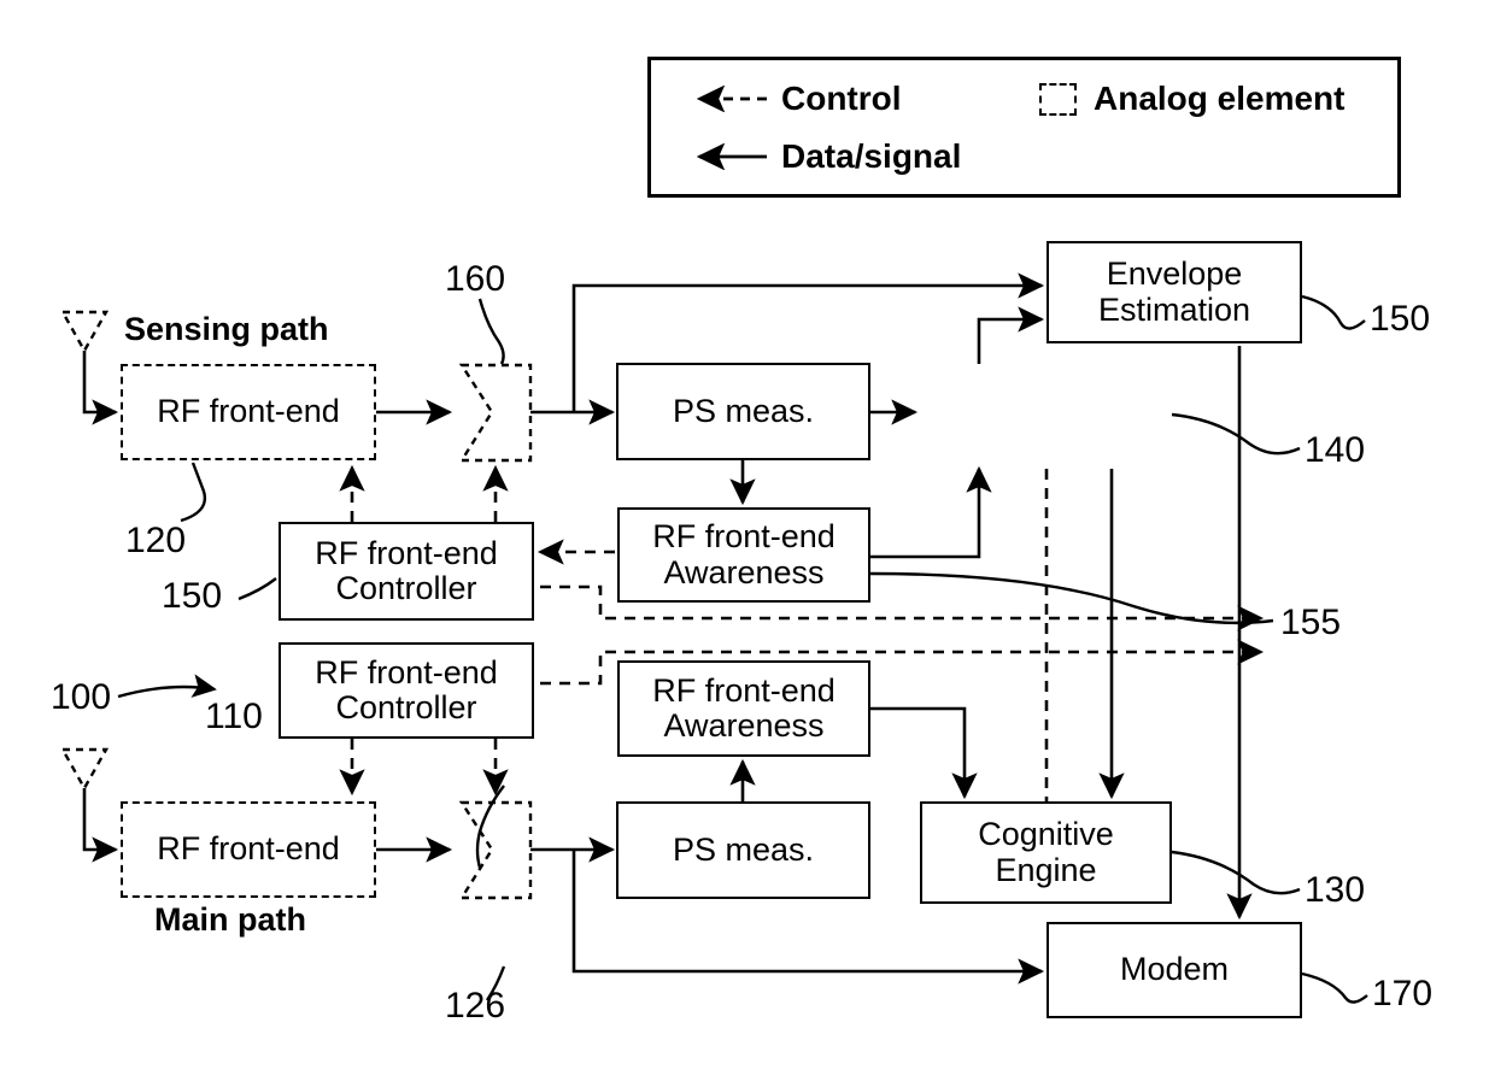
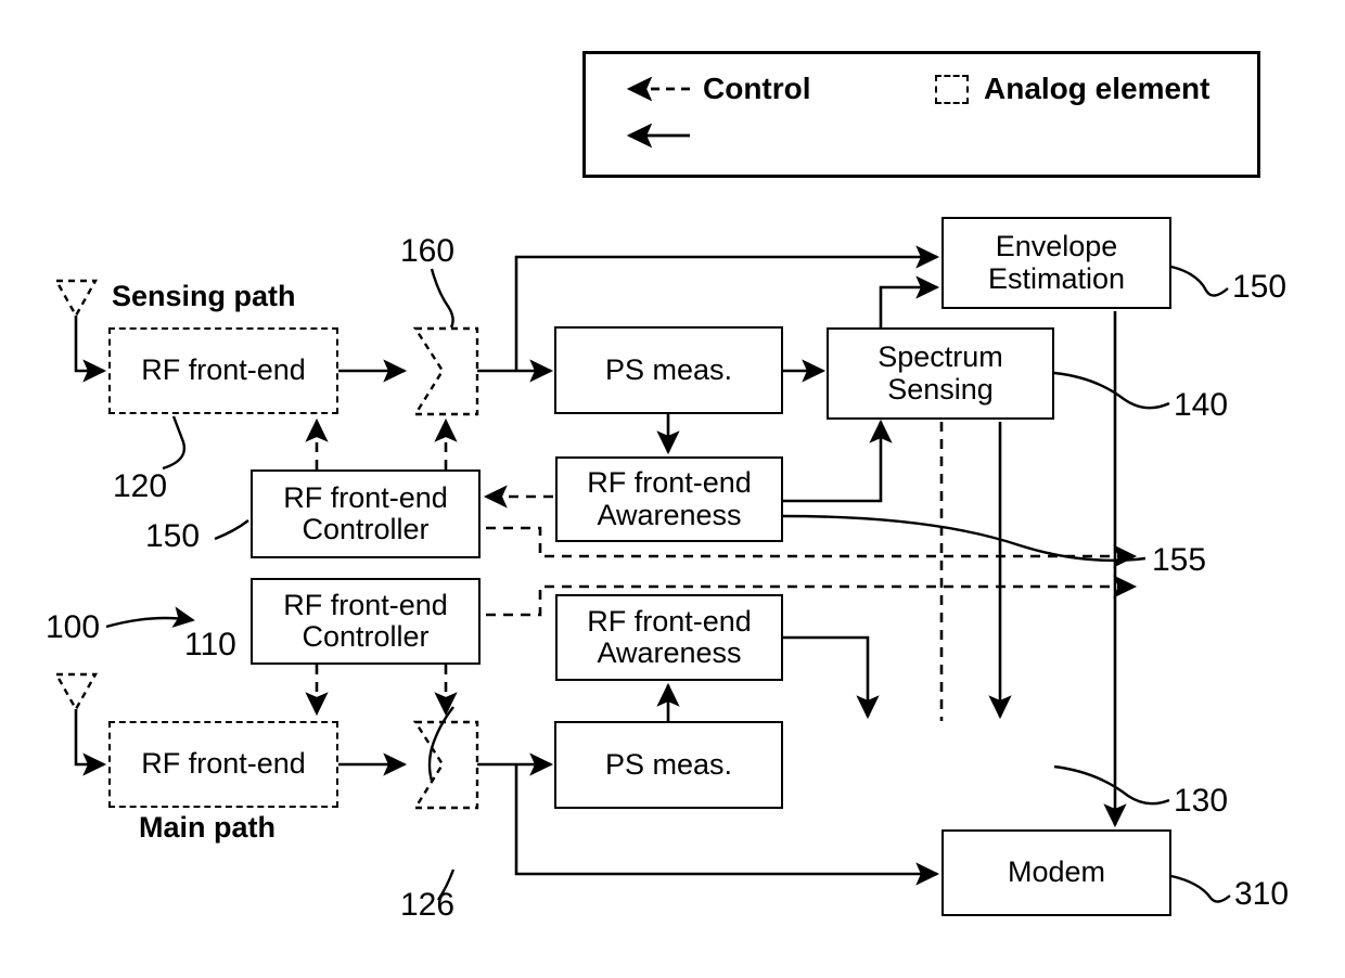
  Control
- Data/signal
  Analog element
  Sensing path
  Main path
  RF front-end
  RF front-end
  PS meas.
  PS meas.
+ Spectrum
+ Sensing
  Envelope
  Estimation
  RF front-end
  Controller
  RF front-end
  Controller
  RF front-end
  Awareness
  RF front-end
  Awareness
- Cognitive
- Engine
  Modem
  100
  110
  120
  160
  126
  130
  140
  150
  150
  155
- 170
+ 310
